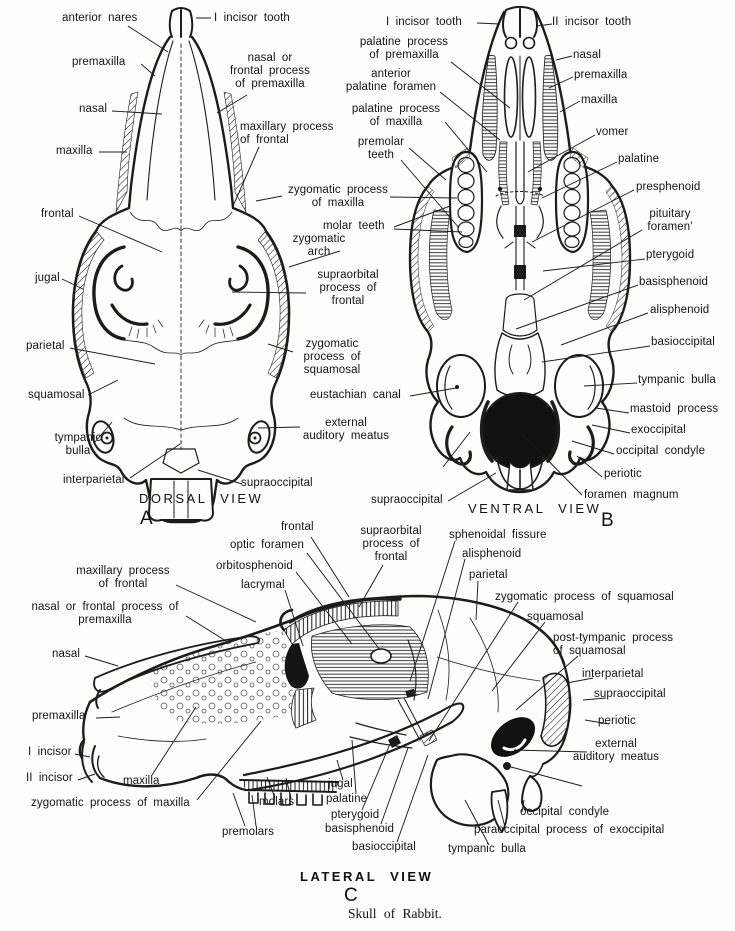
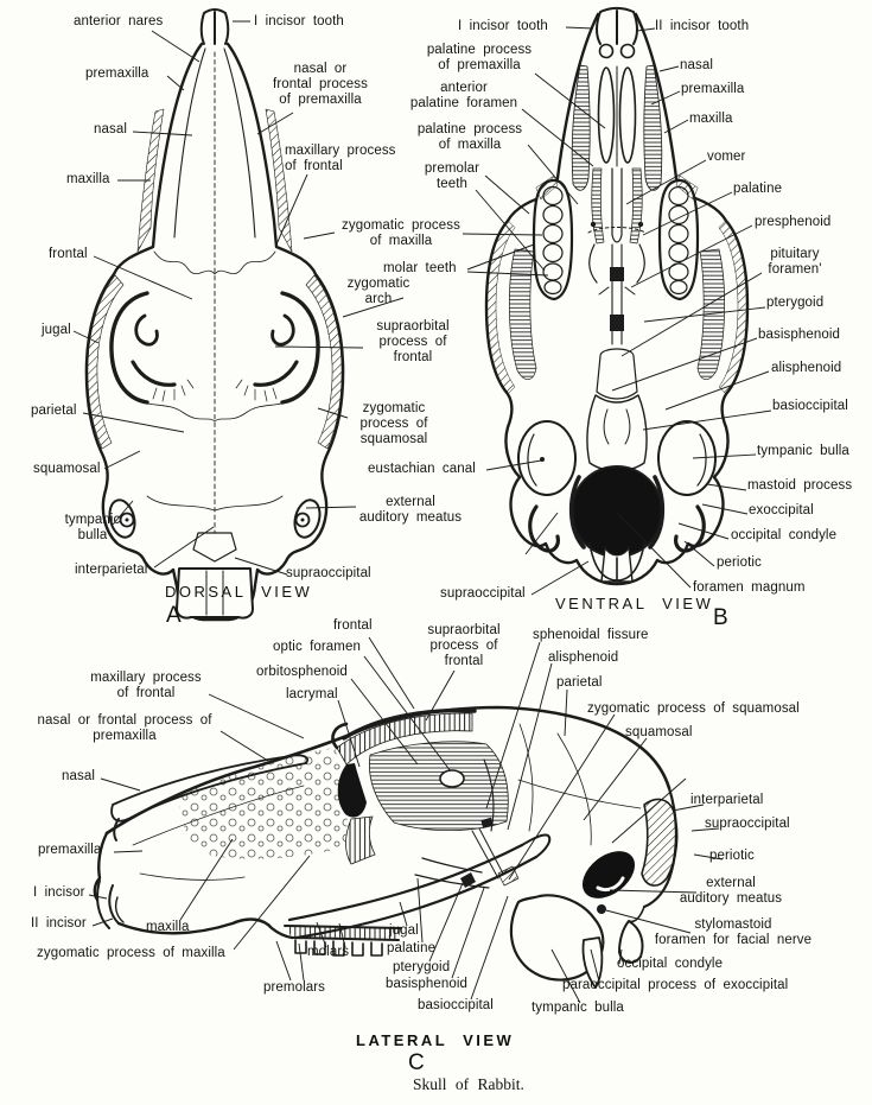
  anterior nares
  I incisor tooth
  premaxilla
  nasal
  maxilla
  frontal
  jugal
  parietal
  squamosal
  tympanic
  bulla
  interparietal
  nasal or
  frontal process
  of premaxilla
  maxillary process
  of frontal
  zygomatic process
  of maxilla
  molar teeth
  zygomatic
  arch
  supraorbital
  process of
  frontal
  zygomatic
  process of
  squamosal
  eustachian canal
  external
  auditory meatus
  supraoccipital
  DORSAL VIEW
  A
  I incisor tooth
  II incisor tooth
  palatine process
  of premaxilla
  anterior
  palatine foramen
  palatine process
  of maxilla
  premolar
  teeth
  nasal
  premaxilla
  maxilla
  vomer
  palatine
  presphenoid
  pituitary
  foramen'
  pterygoid
  basisphenoid
  alisphenoid
  basioccipital
  tympanic bulla
  mastoid process
  exoccipital
  occipital condyle
  periotic
  foramen magnum
  supraoccipital
  VENTRAL VIEW
  B
  frontal
  optic foramen
  orbitosphenoid
  lacrymal
  maxillary process
  of frontal
  nasal or frontal process of
  premaxilla
  nasal
  premaxilla
  I incisor
  II incisor
  maxilla
  zygomatic process of maxilla
  premolars
  molars
  supraorbital
  process of
  frontal
  sphenoidal fissure
  alisphenoid
  parietal
  zygomatic process of squamosal
  squamosal
- post-tympanic process
- of squamosal
  interparietal
  supraoccipital
  periotic
  external
  auditory meatus
+ stylomastoid
+ foramen for facial nerve
  occipital condyle
  paraoccipital process of exoccipital
  tympanic bulla
  jugal
  palatine
  pterygoid
  basisphenoid
  basioccipital
  LATERAL VIEW
  C
  Skull of Rabbit.
